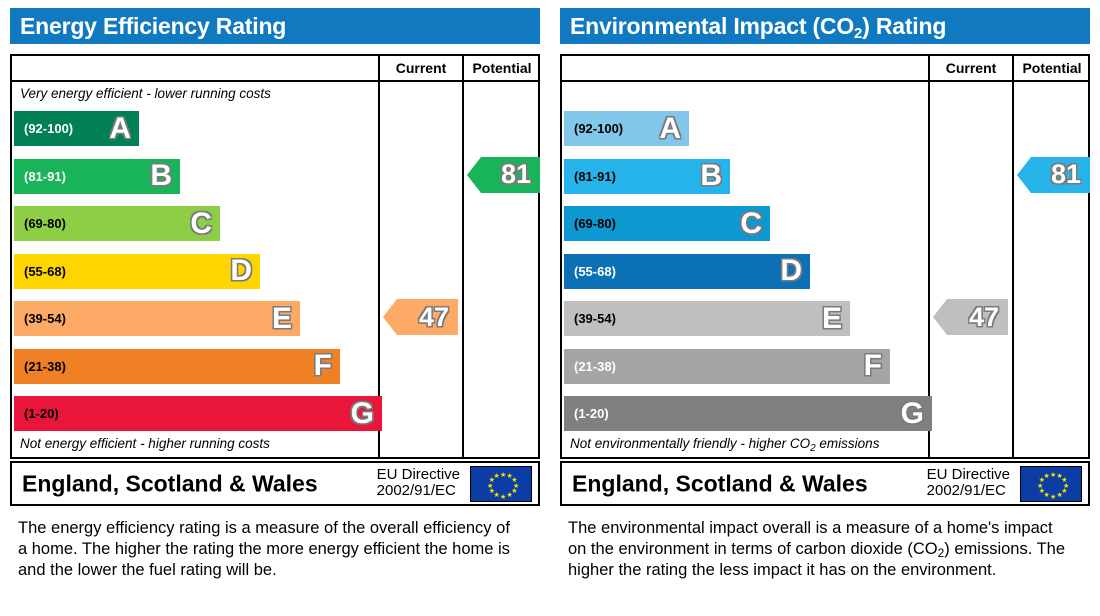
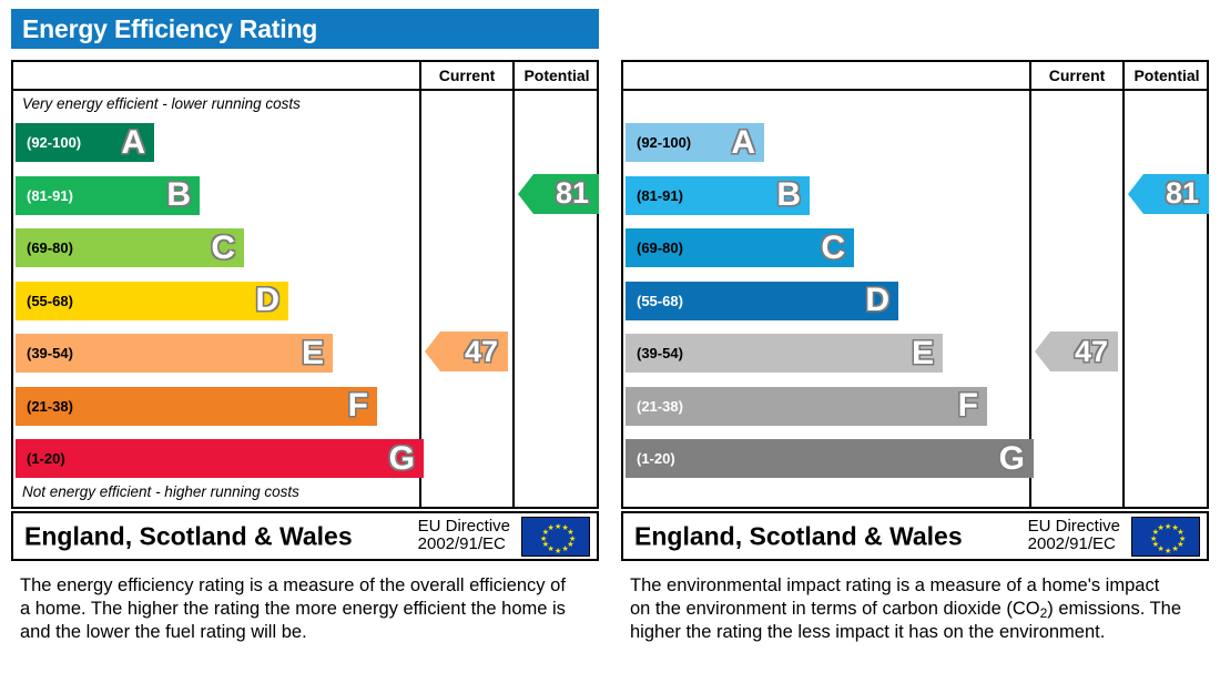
  Energy Efficiency Rating
  Current
  Potential
  Very energy efficient - lower running costs
  Not energy efficient - higher running costs
  (92-100)
  A
  (81-91)
  B
  (69-80)
  C
  (55-68)
  D
  (39-54)
  E
  (21-38)
  F
  (1-20)
  G
  47
  81
  England, Scotland & Wales
  EU Directive
  2002/91/EC
  The energy efficiency rating is a measure of the overall efficiency of a home. The higher the rating the more energy efficient the home is and the lower the fuel rating will be.
- Environmental Impact (CO2) Rating
  Current
  Potential
- Not environmentally friendly - higher CO2 emissions
  (92-100)
  A
  (81-91)
  B
  (69-80)
  C
  (55-68)
  D
  (39-54)
  E
  (21-38)
  F
  (1-20)
  G
  47
  81
  England, Scotland & Wales
  EU Directive
  2002/91/EC
- The environmental impact overall is a measure of a home's impact on the environment in terms of carbon dioxide (CO2) emissions. The higher the rating the less impact it has on the environment.
+ The environmental impact rating is a measure of a home's impact on the environment in terms of carbon dioxide (CO2) emissions. The higher the rating the less impact it has on the environment.
